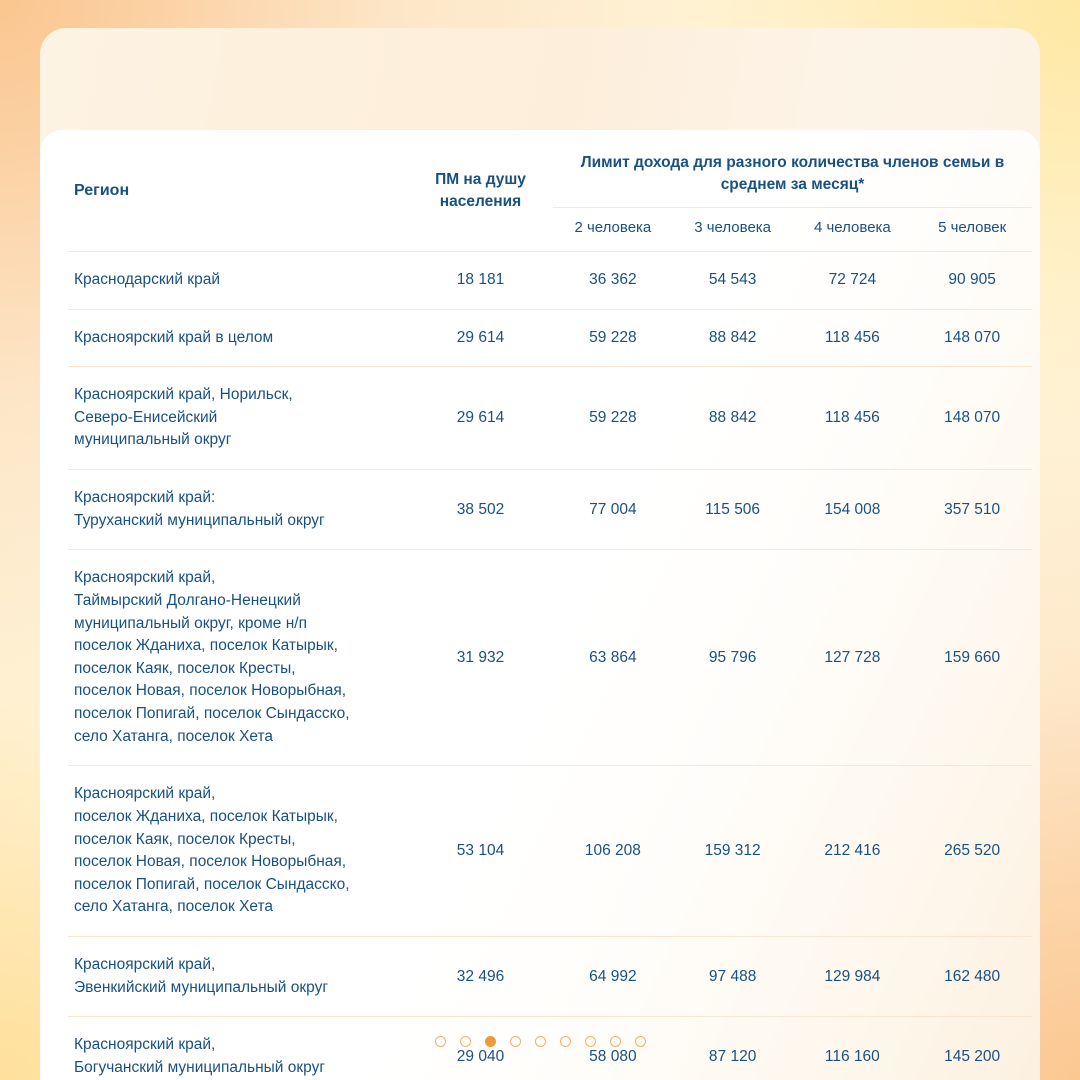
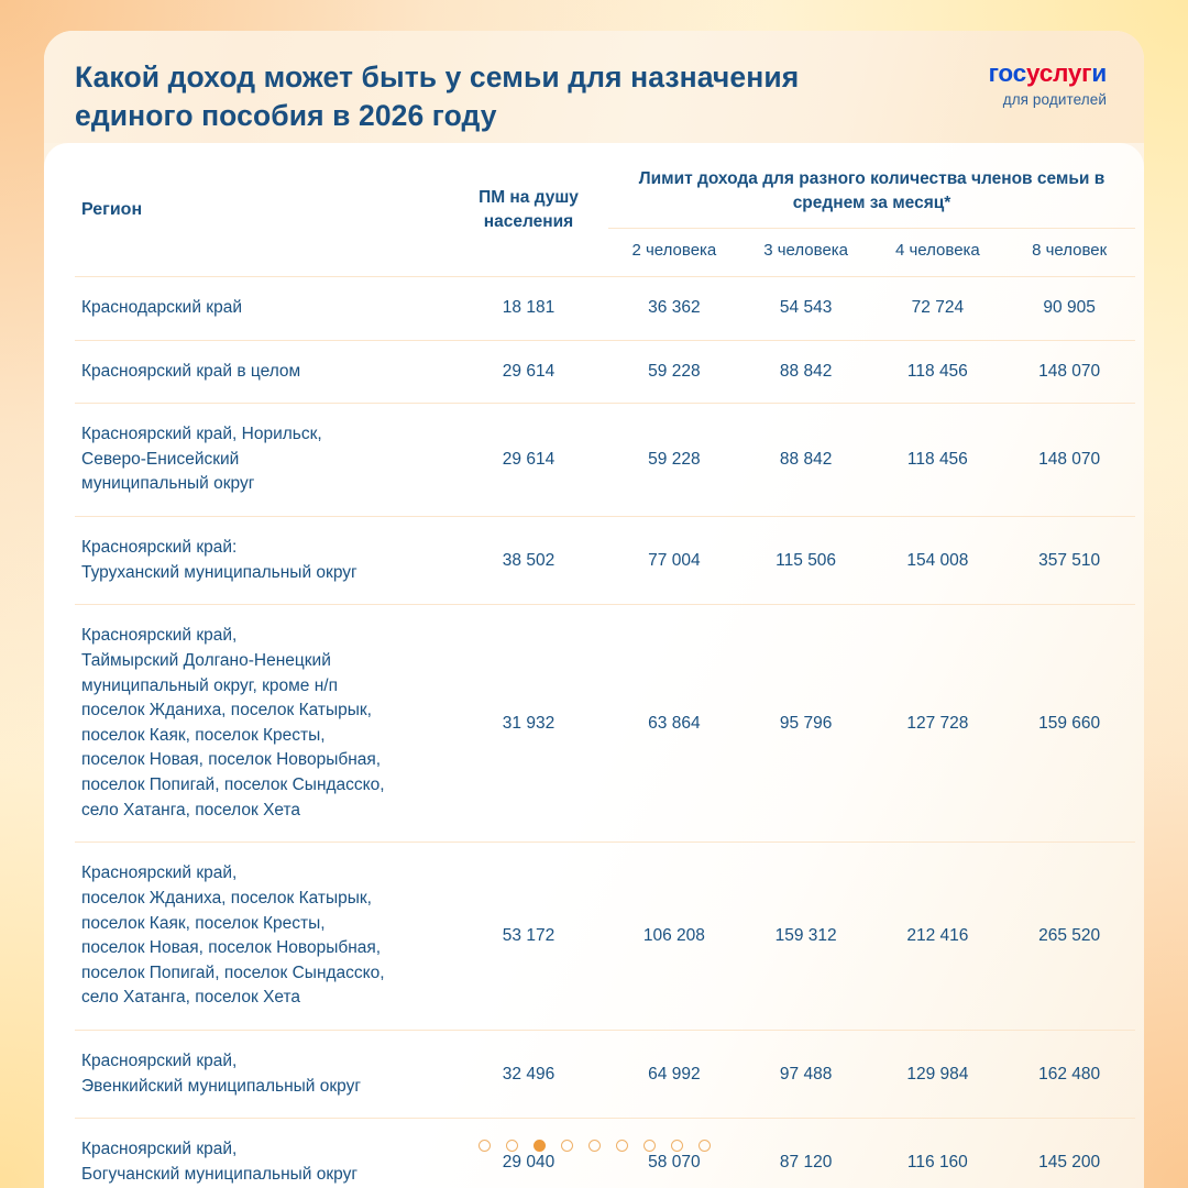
+ Какой доход может быть у семьи для назначения единого пособия в 2026 году
+ госуслуги
+ для родителей
  Регион	ПМ на душу населения	Лимит доходa для разного количества членов семьи в среднем за месяц*
- 2 человека	3 человека	4 человека	5 человек
+ 2 человека	3 человека	4 человека	8 человек
  Краснодарский край	18 181	36 362	54 543	72 724	90 905
  Красноярский край в целом	29 614	59 228	88 842	118 456	148 070
  Красноярский край, Норильск,Северо-Енисейскиймуниципальный округ	29 614	59 228	88 842	118 456	148 070
  Красноярский край:Туруханский муниципальный округ	38 502	77 004	115 506	154 008	357 510
  Красноярский край,Таймырский Долгано-Ненецкиймуниципальный округ, кроме н/ппоселок Жданиха, поселок Катырык,поселок Каяк, поселок Кресты,поселок Новая, поселок Новорыбная,поселок Попигай, поселок Сындасско,село Хатанга, поселок Хета	31 932	63 864	95 796	127 728	159 660
- Красноярский край,поселок Жданиха, поселок Катырык,поселок Каяк, поселок Кресты,поселок Новая, поселок Новорыбная,поселок Попигай, поселок Сындасско,село Хатанга, поселок Хета	53 104	106 208	159 312	212 416	265 520
+ Красноярский край,поселок Жданиха, поселок Катырык,поселок Каяк, поселок Кресты,поселок Новая, поселок Новорыбная,поселок Попигай, поселок Сындасско,село Хатанга, поселок Хета	53 172	106 208	159 312	212 416	265 520
  Красноярский край,Эвенкийский муниципальный округ	32 496	64 992	97 488	129 984	162 480
- Красноярский край,Богучанский муниципальный округ	29 040	58 080	87 120	116 160	145 200
+ Красноярский край,Богучанский муниципальный округ	29 040	58 070	87 120	116 160	145 200
